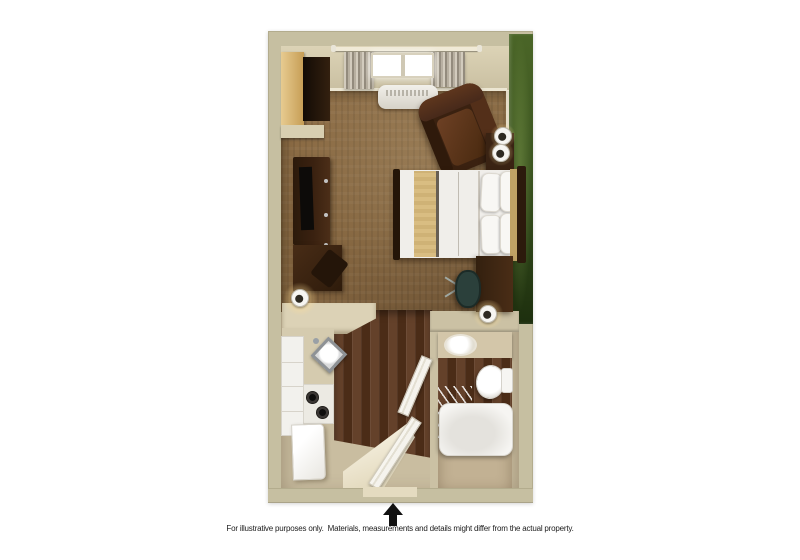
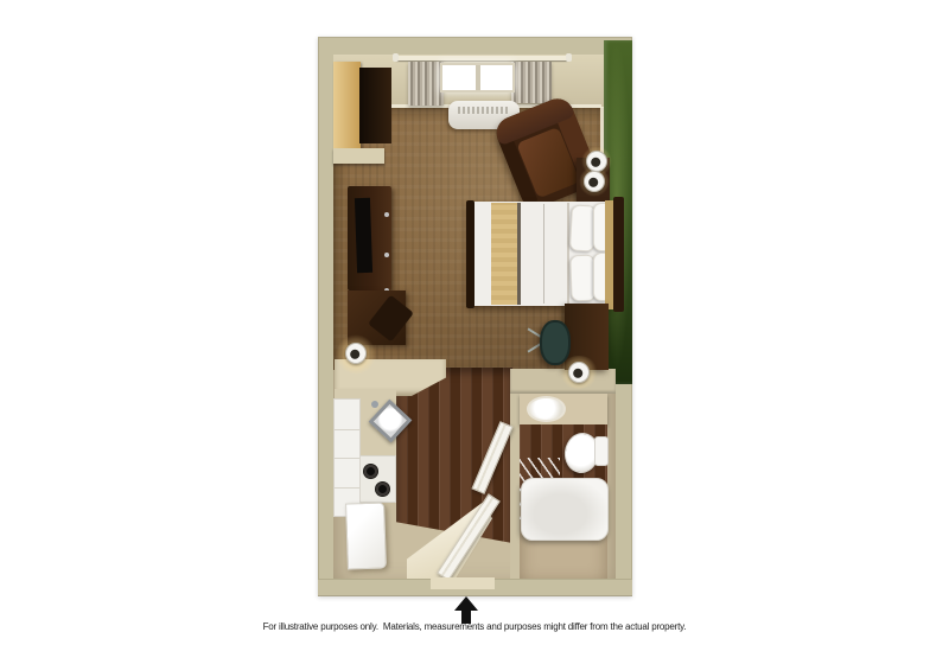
- For illustrative purposes only. Materials, measurements and details might differ from the actual property.
+ For illustrative purposes only. Materials, measurements and purposes might differ from the actual property.
